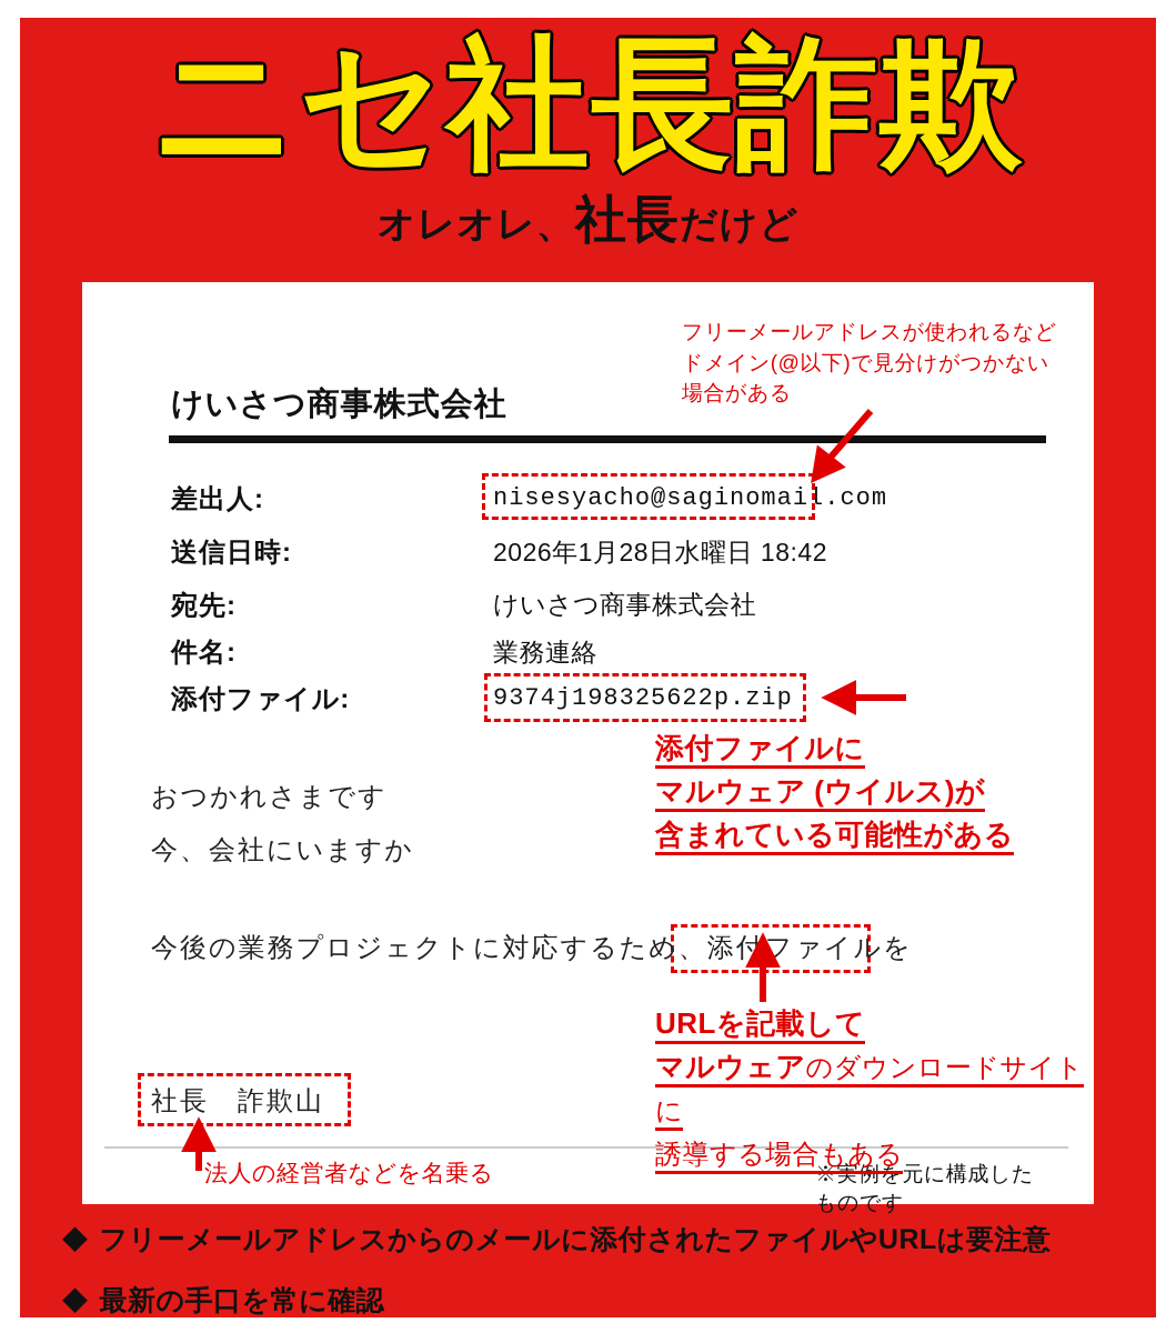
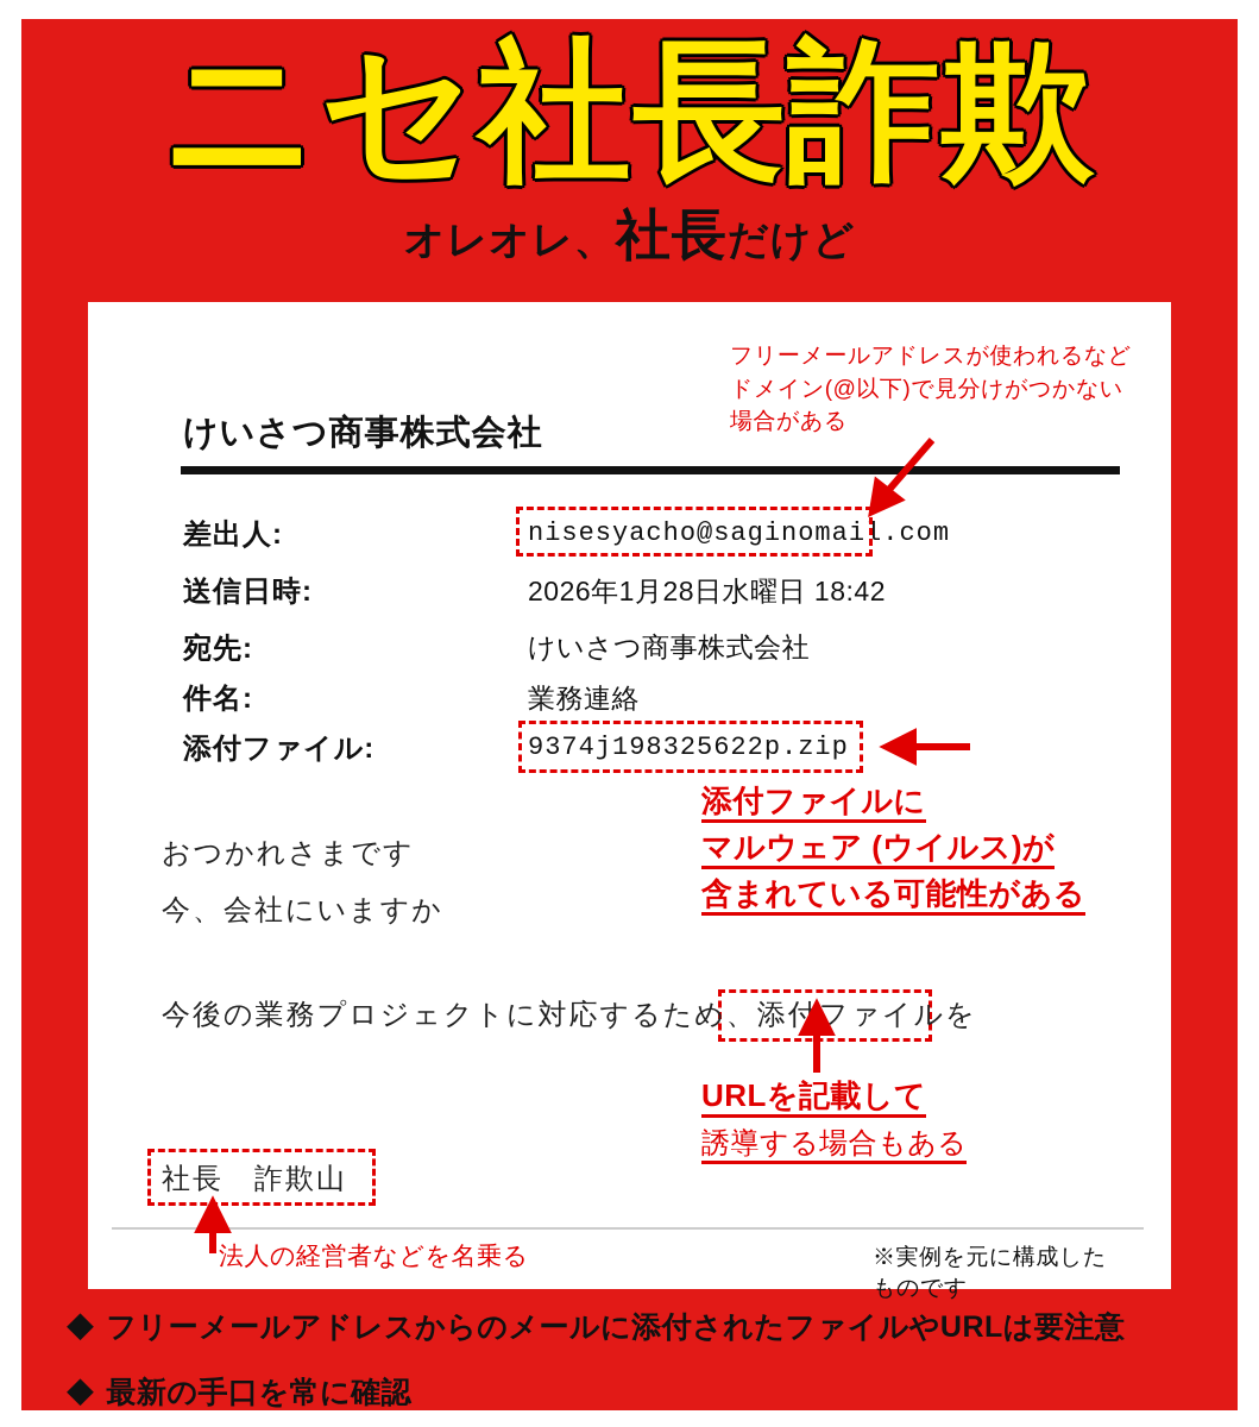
  ニセ社長詐欺
  オレオレ、社長だけど
  けいさつ商事株式会社
  差出人:
  送信日時:
  宛先:
  件名:
  添付ファイル:
  nisesyacho@saginomail.com
  2026年1月28日水曜日 18:42
  けいさつ商事株式会社
  業務連絡
  9374j198325622p.zip
  おつかれさまです
  今、会社にいますか
  今後の業務プロジェクトに対応するため、添付ファイルを
  社長 詐欺山
  ※実例を元に構成したものです
  フリーメールアドレスが使われるなど
  ドメイン(@以下)で見分けがつかない
  場合がある
  添付ファイルに
  マルウェア (ウイルス)が
  含まれている可能性がある
  URLを記載して
- マルウェアのダウンロードサイトに
  誘導する場合もある
  法人の経営者などを名乗る
  ◆ フリーメールアドレスからのメールに添付されたファイルやURLは要注意
  ◆ 最新の手口を常に確認
